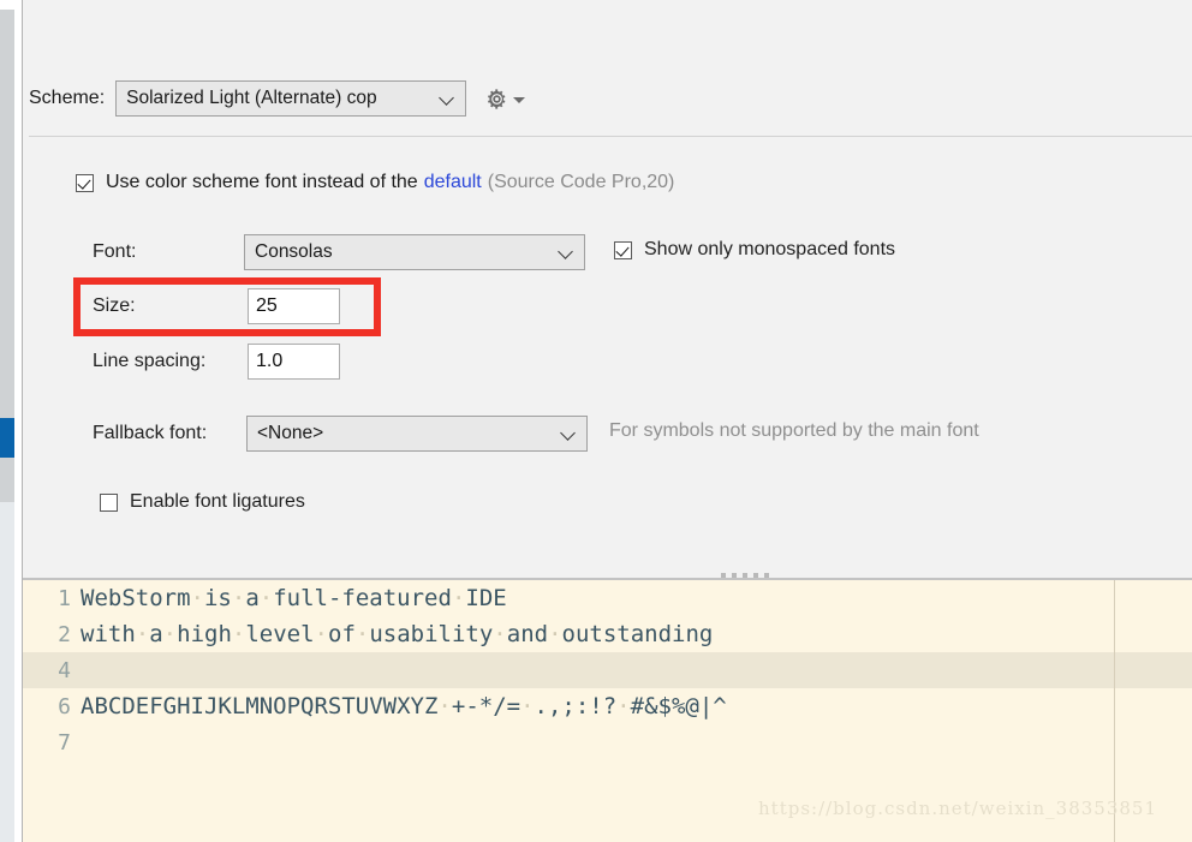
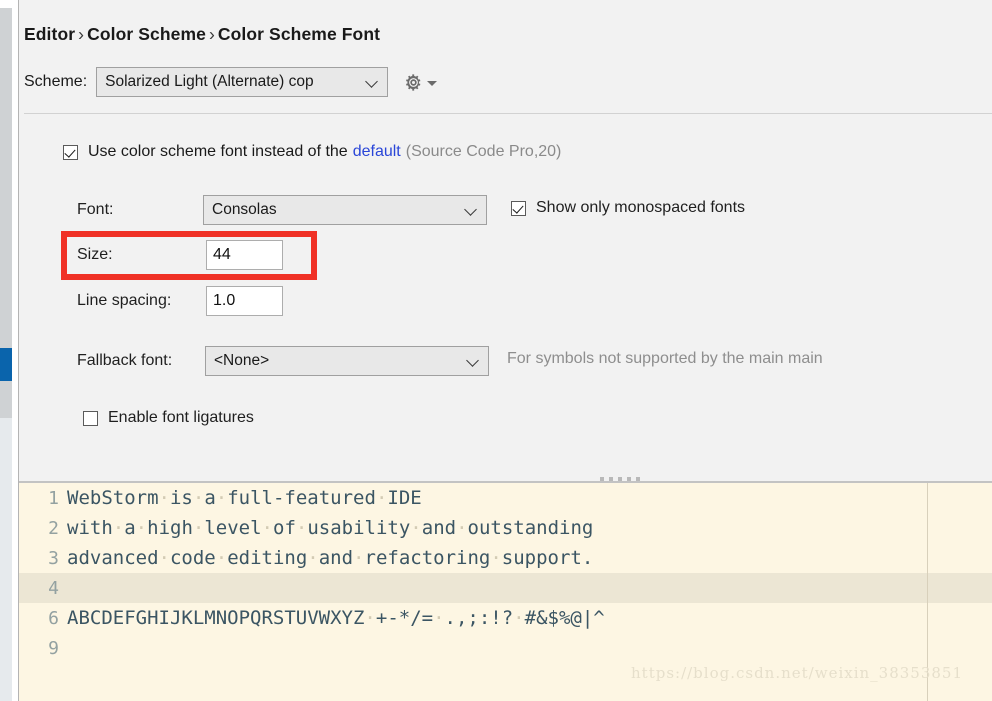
+ Editor › Color Scheme › Color Scheme Font
  Scheme:
  Solarized Light (Alternate) cop
  Use color scheme font instead of the
  default
  (Source Code Pro,20)
  Font:
  Consolas
  Show only monospaced fonts
  Size:
- 25
+ 44
  Line spacing:
  1.0
  Fallback font:
  <None>
- For symbols not supported by the main font
+ For symbols not supported by the main main
  Enable font ligatures
  1
  WebStorm·is·a·full-featured·IDE
  2
  with·a·high·level·of·usability·and·outstanding
+ 3
+ advanced·code·editing·and·refactoring·support.
  4
  6
  ABCDEFGHIJKLMNOPQRSTUVWXYZ·+-*/=·.,;:!?·#&$%@|^
- 7
+ 9
  https://blog.csdn.net/weixin_38353851
